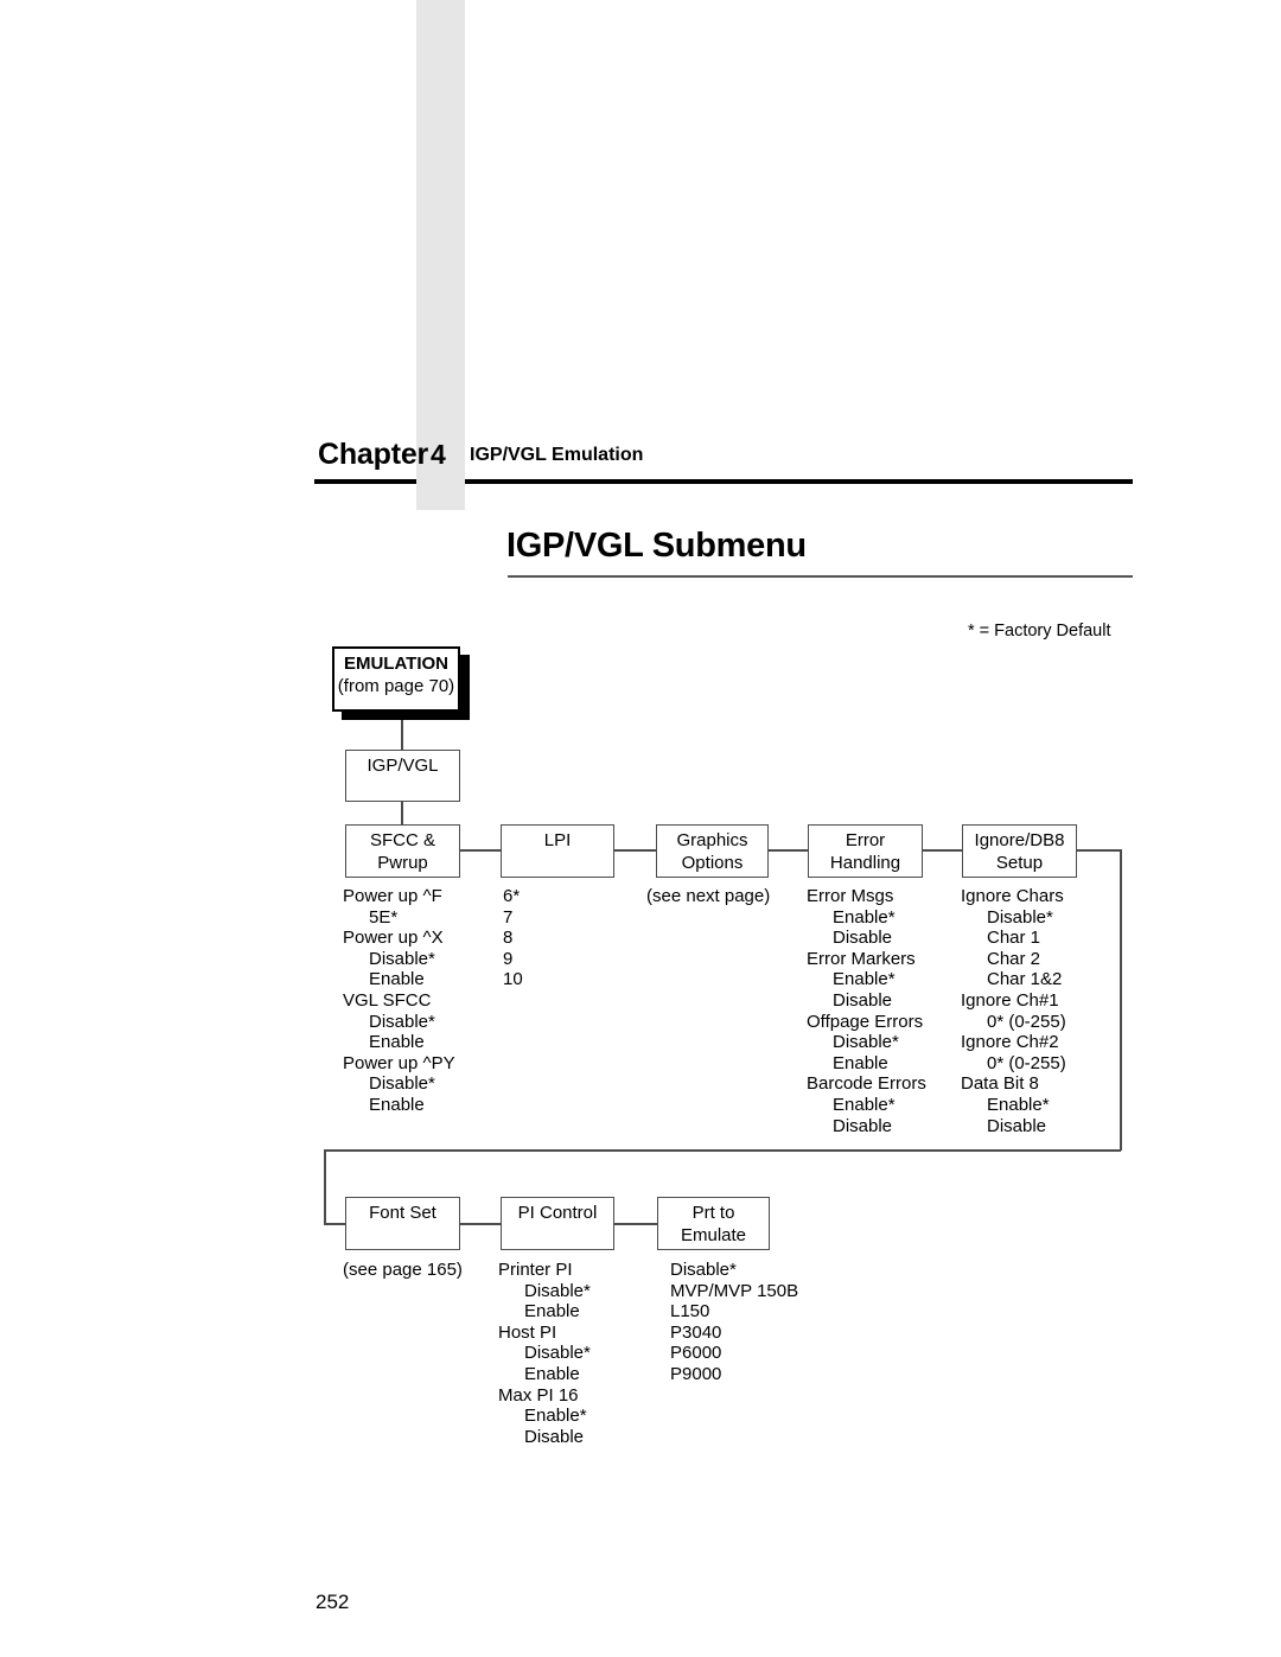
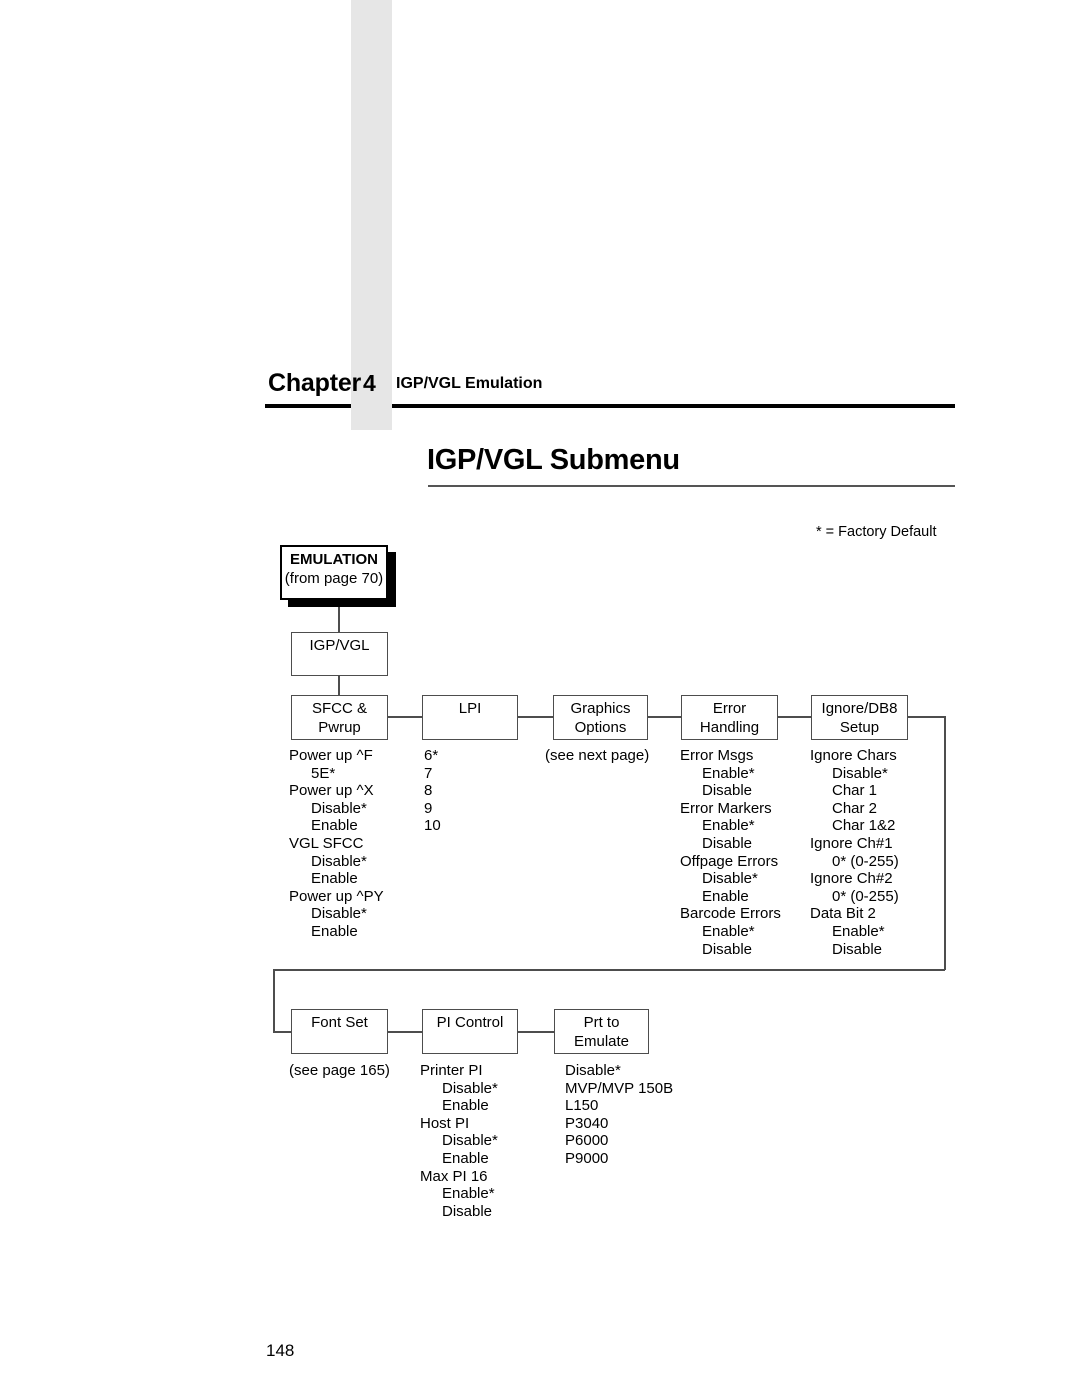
  Chapter
  4
  IGP/VGL Emulation
  IGP/VGL Submenu
  * = Factory Default
  EMULATION
  (from page 70)
  IGP/VGL
  SFCC &
  Pwrup
  LPI
  Graphics
  Options
  Error
  Handling
  Ignore/DB8
  Setup
  Font Set
  PI Control
  Prt to
  Emulate
  Power up ^F
  5E*
  Power up ^X
  Disable*
  Enable
  VGL SFCC
  Disable*
  Enable
  Power up ^PY
  Disable*
  Enable
  6*
  7
  8
  9
  10
  (see next page)
  Error Msgs
  Enable*
  Disable
  Error Markers
  Enable*
  Disable
  Offpage Errors
  Disable*
  Enable
  Barcode Errors
  Enable*
  Disable
  Ignore Chars
  Disable*
  Char 1
  Char 2
  Char 1&2
  Ignore Ch#1
  0* (0-255)
  Ignore Ch#2
  0* (0-255)
- Data Bit 8
+ Data Bit 2
  Enable*
  Disable
  (see page 165)
  Printer PI
  Disable*
  Enable
  Host PI
  Disable*
  Enable
  Max PI 16
  Enable*
  Disable
  Disable*
  MVP/MVP 150B
  L150
  P3040
  P6000
  P9000
- 252
+ 148
